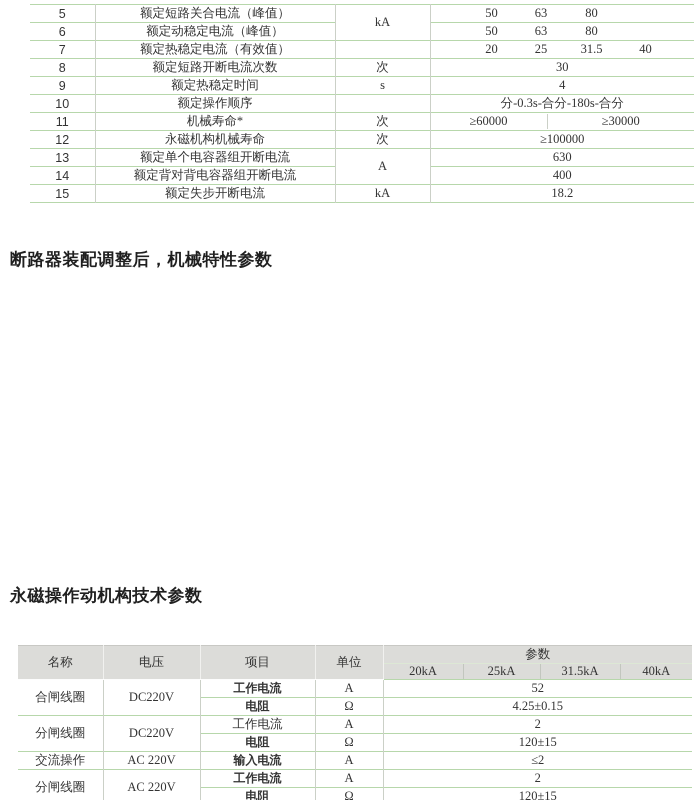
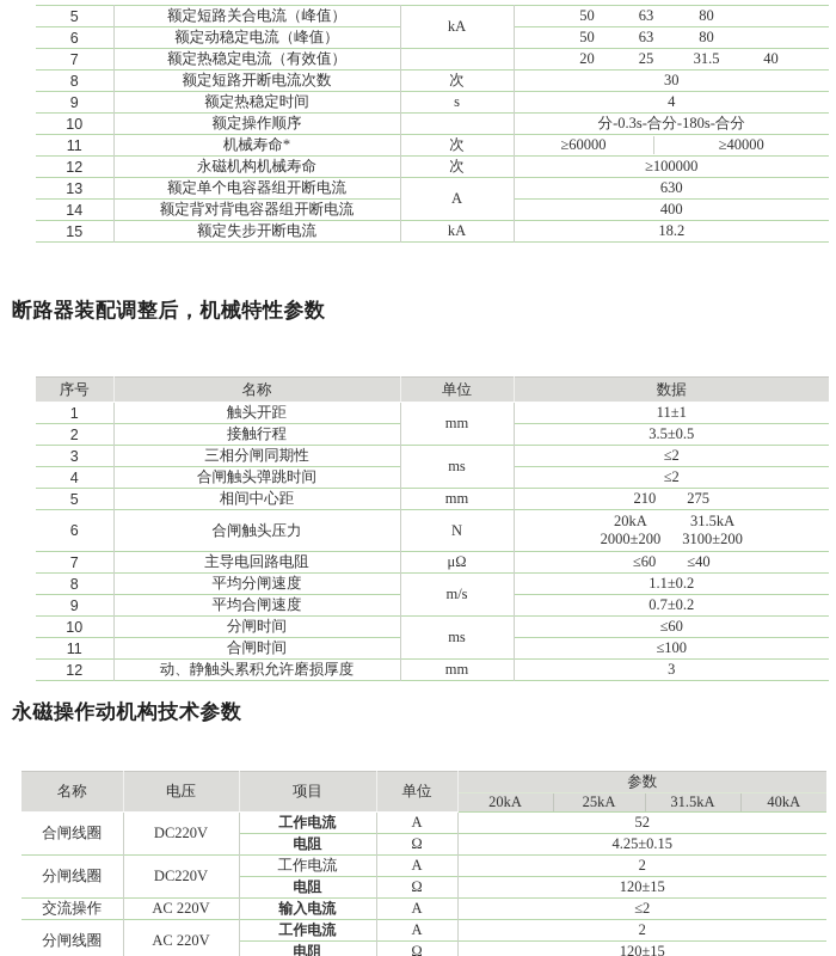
  5	额定短路关合电流（峰值）	kA	50 63 80
  6	额定动稳定电流（峰值）	50 63 80
  7	额定热稳定电流（有效值）		20 25 31.5 40
  8	额定短路开断电流次数	次	30
  9	额定热稳定时间	s	4
  10	额定操作顺序		分-0.3s-合分-180s-合分
- 11	机械寿命*	次	≥60000 ≥30000
+ 11	机械寿命*	次	≥60000 ≥40000
  12	永磁机构机械寿命	次	≥100000
  13	额定单个电容器组开断电流	A	630
  14	额定背对背电容器组开断电流	400
  15	额定失步开断电流	kA	18.2
  断路器装配调整后，机械特性参数
+ 序号	名称	单位	数据
+ 1	触头开距	mm	11±1
+ 2	接触行程	3.5±0.5
+ 3	三相分闸同期性	ms	≤2
+ 4	合闸触头弹跳时间	≤2
+ 5	相间中心距	mm	210 275
+ 6	合闸触头压力	N	20kA2000±20031.5kA3100±200
+ 7	主导电回路电阻	μΩ	≤60 ≤40
+ 8	平均分闸速度	m/s	1.1±0.2
+ 9	平均合闸速度	0.7±0.2
+ 10	分闸时间	ms	≤60
+ 11	合闸时间	≤100
+ 12	动、静触头累积允许磨损厚度	mm	3
  永磁操作动机构技术参数
  名称	电压	项目	单位	参数
  20kA	25kA	31.5kA	40kA
  合闸线圈	DC220V	工作电流	A	52
  电阻	Ω	4.25±0.15
  分闸线圈	DC220V	工作电流	A	2
  电阻	Ω	120±15
  交流操作	AC 220V	输入电流	A	≤2
  分闸线圈	AC 220V	工作电流	A	2
  电阻	Ω	120±15
